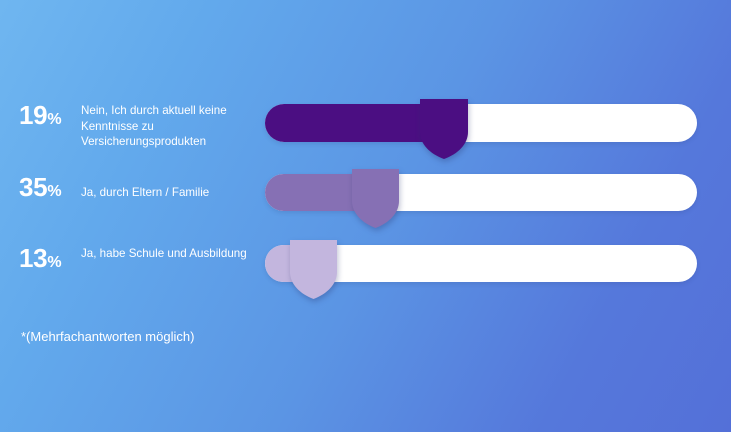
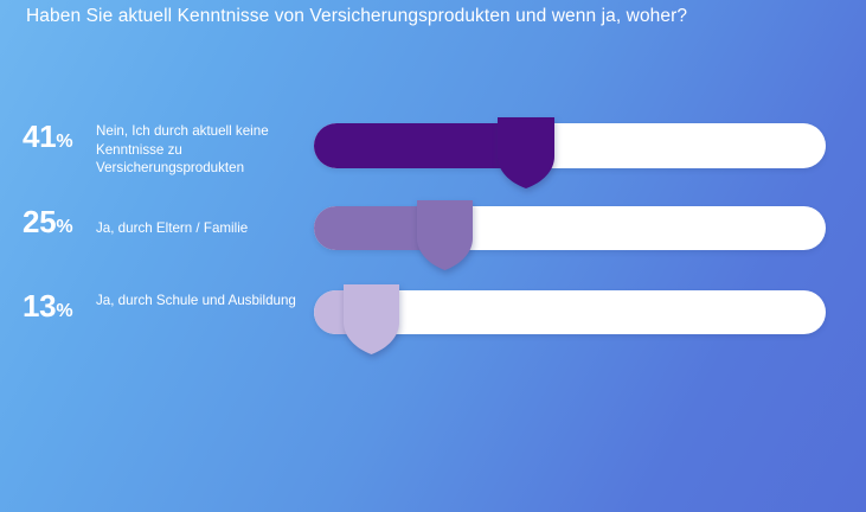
+ Haben Sie aktuell Kenntnisse von Versicherungsprodukten und wenn ja, woher?
- 19%
+ 41%
  Nein, Ich durch aktuell keine Kenntnisse zu Versicherungsprodukten
- 35%
+ 25%
  Ja, durch Eltern / Familie
  13%
- Ja, habe Schule und Ausbildung
+ Ja, durch Schule und Ausbildung
- *(Mehrfachantworten möglich)
